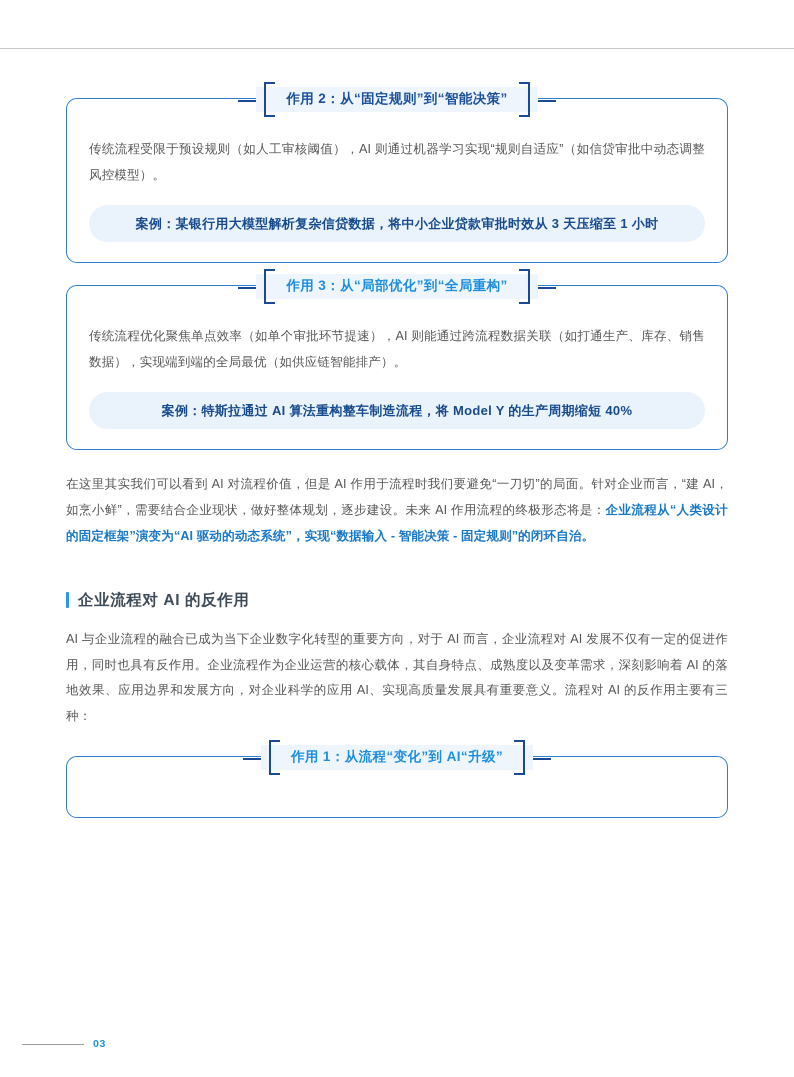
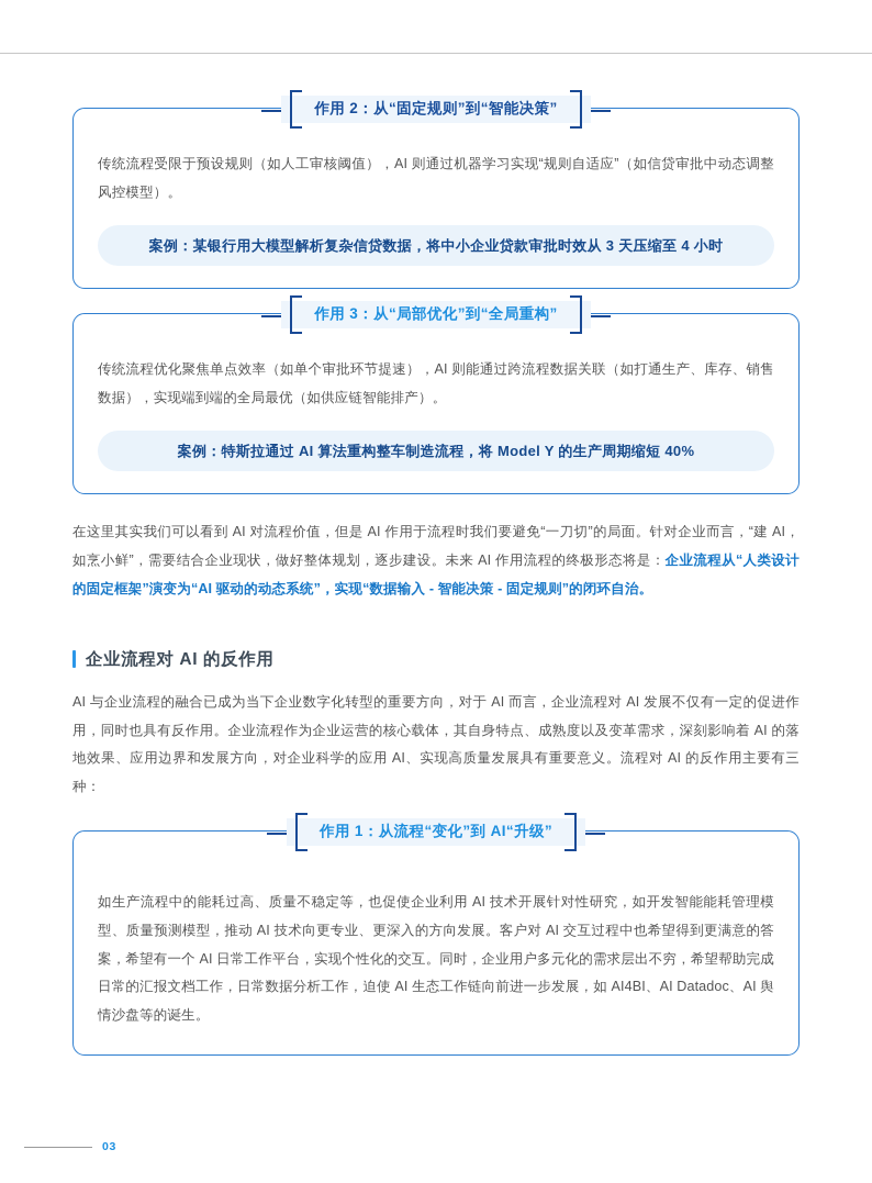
  作用 2：从“固定规则”到“智能决策”
  传统流程受限于预设规则（如人工审核阈值），AI 则通过机器学习实现“规则自适应”（如信贷审批中动态调整风控模型）。
- 案例：某银行用大模型解析复杂信贷数据，将中小企业贷款审批时效从 3 天压缩至 1 小时
+ 案例：某银行用大模型解析复杂信贷数据，将中小企业贷款审批时效从 3 天压缩至 4 小时
  作用 3：从“局部优化”到“全局重构”
  传统流程优化聚焦单点效率（如单个审批环节提速），AI 则能通过跨流程数据关联（如打通生产、库存、销售数据），实现端到端的全局最优（如供应链智能排产）。
  案例：特斯拉通过 AI 算法重构整车制造流程，将 Model Y 的生产周期缩短 40%
  在这里其实我们可以看到 AI 对流程价值，但是 AI 作用于流程时我们要避免“一刀切”的局面。针对企业而言，“建 AI，如烹小鲜”，需要结合企业现状，做好整体规划，逐步建设。未来 AI 作用流程的终极形态将是：企业流程从“人类设计的固定框架”演变为“AI 驱动的动态系统”，实现“数据输入 - 智能决策 - 固定规则”的闭环自治。
  企业流程对 AI 的反作用
  AI 与企业流程的融合已成为当下企业数字化转型的重要方向，对于 AI 而言，企业流程对 AI 发展不仅有一定的促进作用，同时也具有反作用。企业流程作为企业运营的核心载体，其自身特点、成熟度以及变革需求，深刻影响着 AI 的落地效果、应用边界和发展方向，对企业科学的应用 AI、实现高质量发展具有重要意义。流程对 AI 的反作用主要有三种：
  作用 1：从流程“变化”到 AI“升级”
+ 如生产流程中的能耗过高、质量不稳定等，也促使企业利用 AI 技术开展针对性研究，如开发智能能耗管理模型、质量预测模型，推动 AI 技术向更专业、更深入的方向发展。客户对 AI 交互过程中也希望得到更满意的答案，希望有一个 AI 日常工作平台，实现个性化的交互。同时，企业用户多元化的需求层出不穷，希望帮助完成日常的汇报文档工作，日常数据分析工作，迫使 AI 生态工作链向前进一步发展，如 AI4BI、AI Datadoc、AI 舆情沙盘等的诞生。
  03
